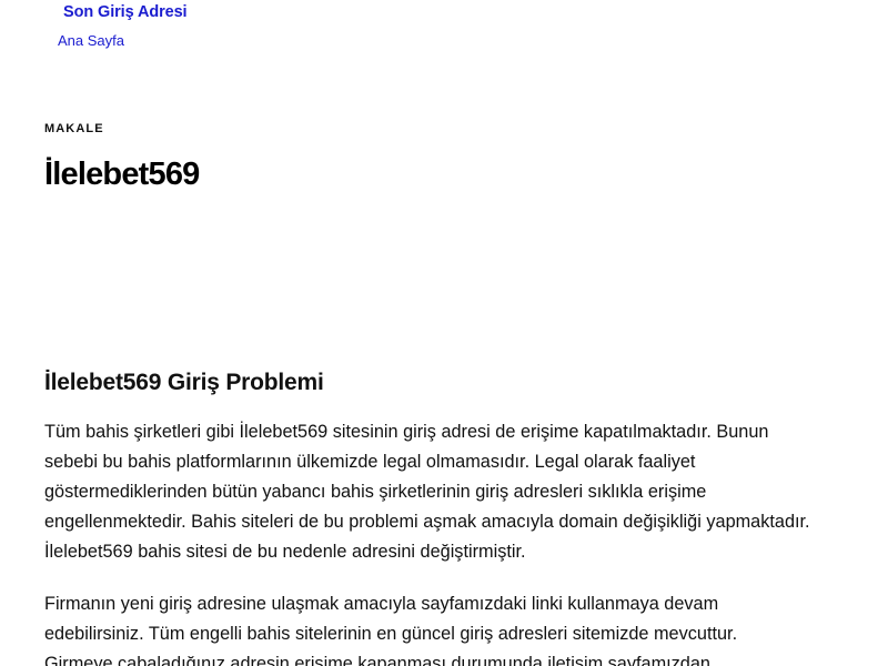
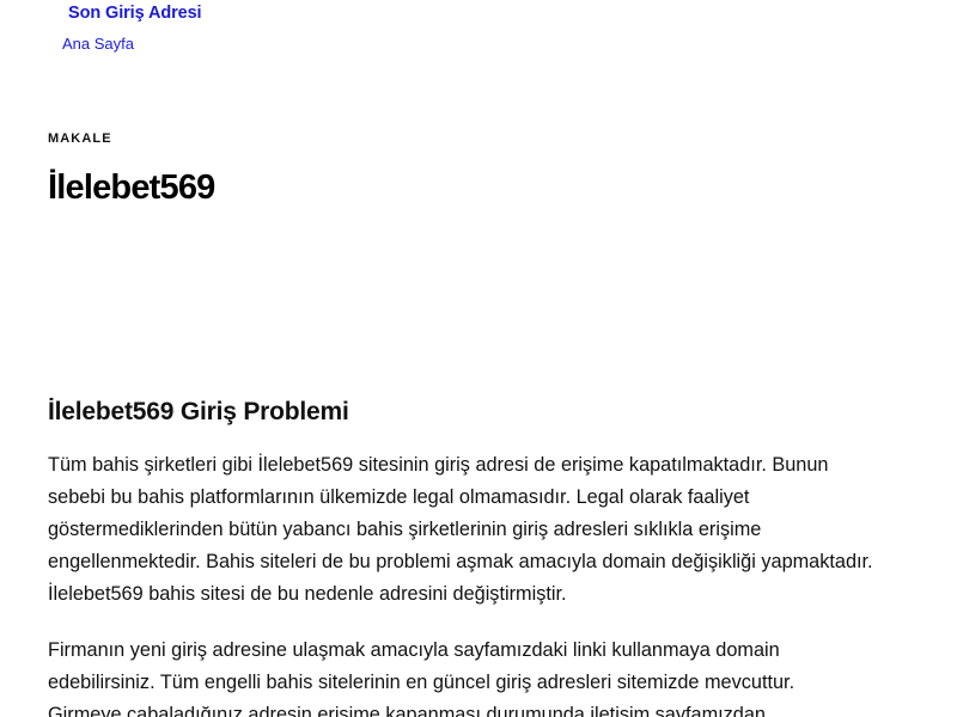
  Son Giriş Adresi
  Ana Sayfa
  MAKALE
  İlelebet569
  İlelebet569 Giriş Problemi
  Tüm bahis şirketleri gibi İlelebet569 sitesinin giriş adresi de erişime kapatılmaktadır. Bunun sebebi bu bahis platformlarının ülkemizde legal olmamasıdır. Legal olarak faaliyet göstermediklerinden bütün yabancı bahis şirketlerinin giriş adresleri sıklıkla erişime engellenmektedir. Bahis siteleri de bu problemi aşmak amacıyla domain değişikliği yapmaktadır. İlelebet569 bahis sitesi de bu nedenle adresini değiştirmiştir.
- Firmanın yeni giriş adresine ulaşmak amacıyla sayfamızdaki linki kullanmaya devam edebilirsiniz. Tüm engelli bahis sitelerinin en güncel giriş adresleri sitemizde mevcuttur. Girmeye çabaladığınız adresin erişime kapanması durumunda iletişim sayfamızdan
+ Firmanın yeni giriş adresine ulaşmak amacıyla sayfamızdaki linki kullanmaya domain edebilirsiniz. Tüm engelli bahis sitelerinin en güncel giriş adresleri sitemizde mevcuttur. Girmeye çabaladığınız adresin erişime kapanması durumunda iletişim sayfamızdan
